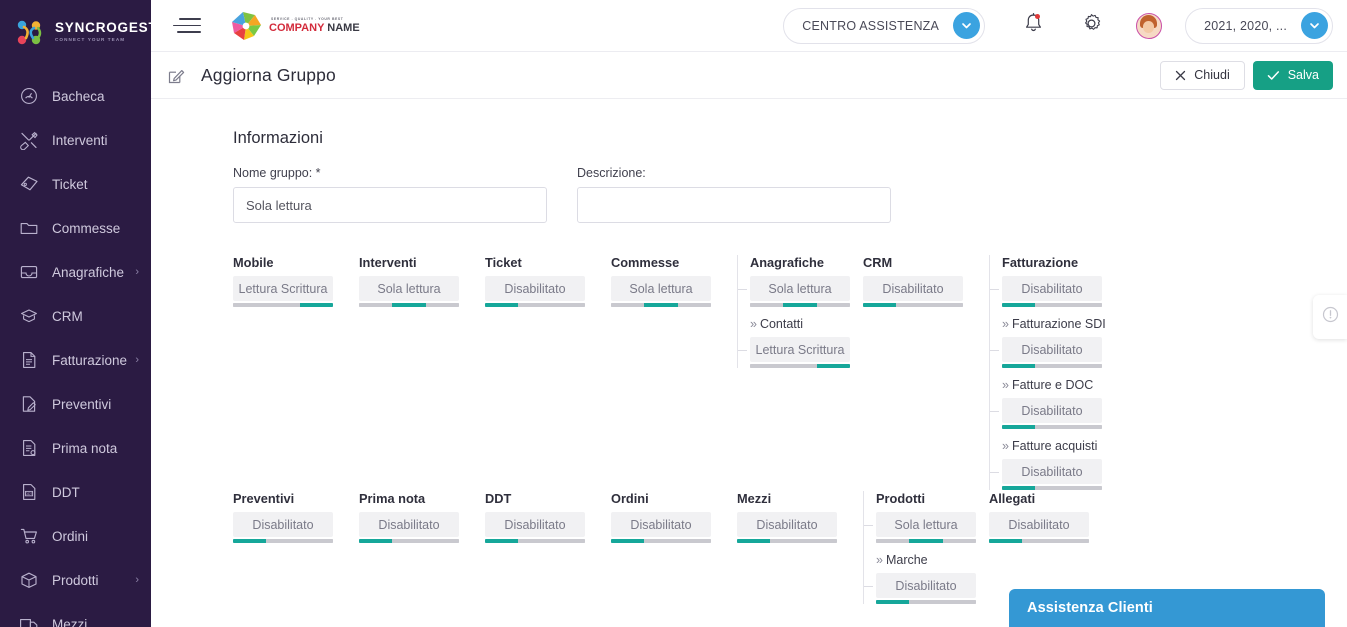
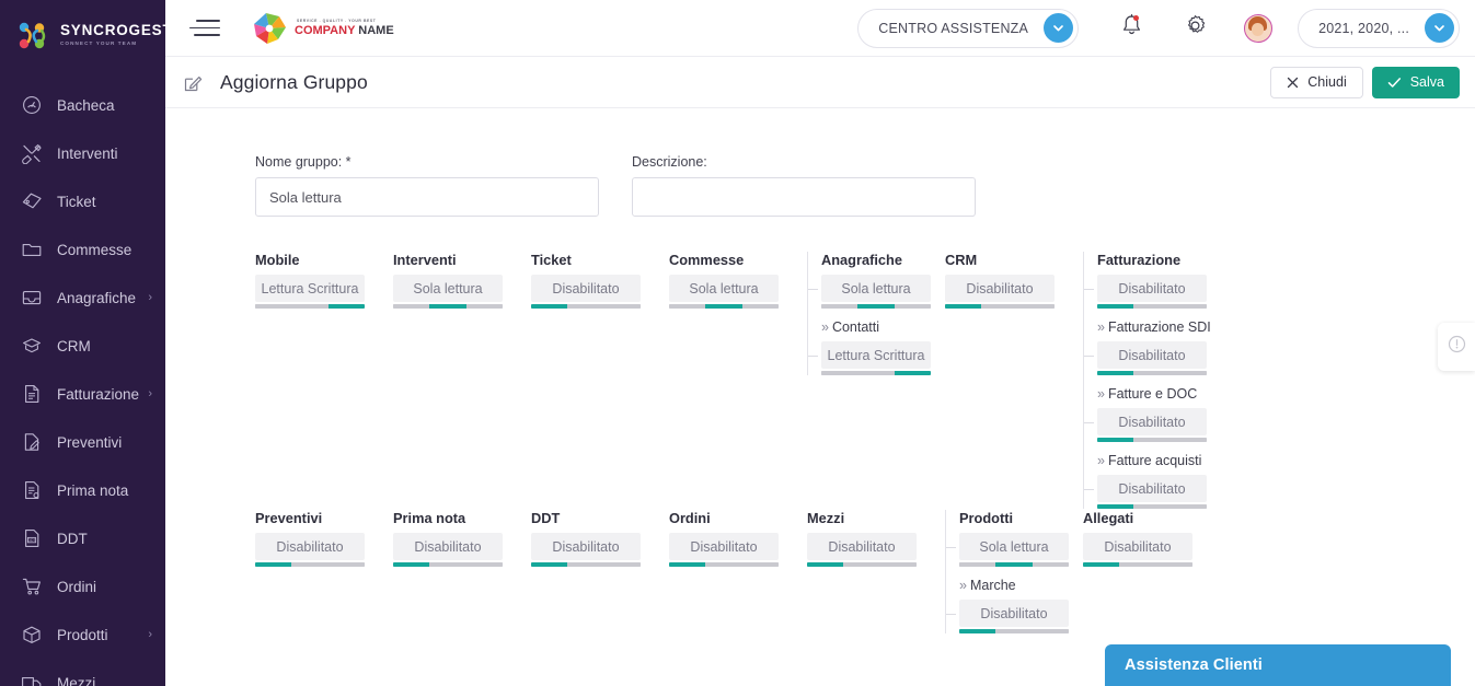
  SYNCROGES
  Bacheca
  Interventi
  Ticket
  Commesse
  Anagrafiche
  ›
  CRM
  Fatturazione
  ›
  Preventivi
  Prima nota
  DDT
  Ordini
  Prodotti
  ›
  Mezzi
  COMPANY NAME
  CENTRO ASSISTENZA
  2021, 2020, ...
  Aggiorna Gruppo
  Chiudi
  Salva
- Informazioni
  Nome gruppo: *
  Sola lettura
  Descrizione:
  Mobile
  Lettura Scrittura
  Interventi
  Sola lettura
  Ticket
  Disabilitato
  Commesse
  Sola lettura
  Anagrafiche
  Sola lettura
  » Contatti
  Lettura Scrittura
  CRM
  Disabilitato
  Fatturazione
  Disabilitato
  » Fatturazione SDI
  Disabilitato
  » Fatture e DOC
  Disabilitato
  » Fatture acquisti
  Disabilitato
  Preventivi
  Disabilitato
  Prima nota
  Disabilitato
  DDT
  Disabilitato
  Ordini
  Disabilitato
  Mezzi
  Disabilitato
  Prodotti
  Sola lettura
  » Marche
  Disabilitato
  Allegati
  Disabilitato
  Assistenza Clienti
